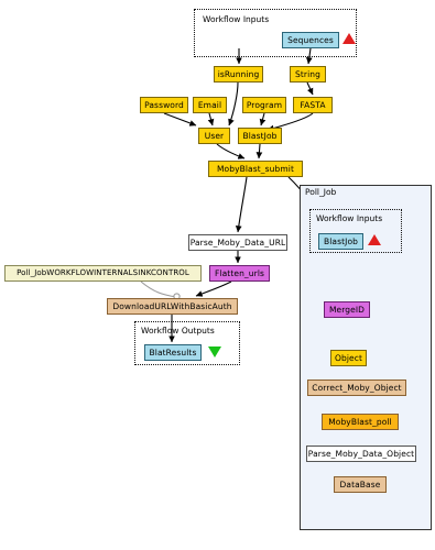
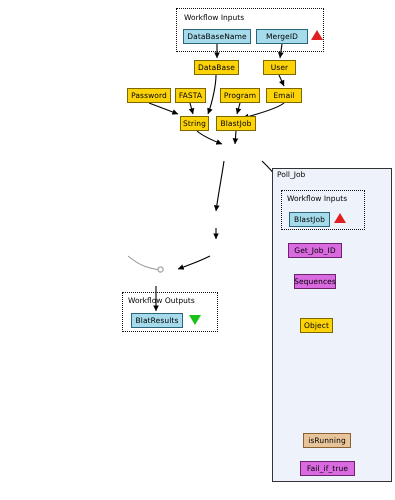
  Poll_Job
  Workflow Inputs
  Workflow Outputs
  Workflow Inputs
+ DataBaseName
- Sequences
+ MergeID
- isRunning
+ DataBase
- String
+ User
  Password
- Email
+ FASTA
  Program
- FASTA
+ Email
- User
+ String
  BlastJob
- MobyBlast_submit
- Parse_Moby_Data_URL
- Poll_JobWORKFLOWINTERNALSINKCONTROL
- Flatten_urls
- DownloadURLWithBasicAuth
  BlatResults
  BlastJob
+ Get_Job_ID
- MergeID
+ Sequences
  Object
- Correct_Moby_Object
- MobyBlast_poll
- Parse_Moby_Data_Object
- DataBase
+ isRunning
+ Fail_if_true
